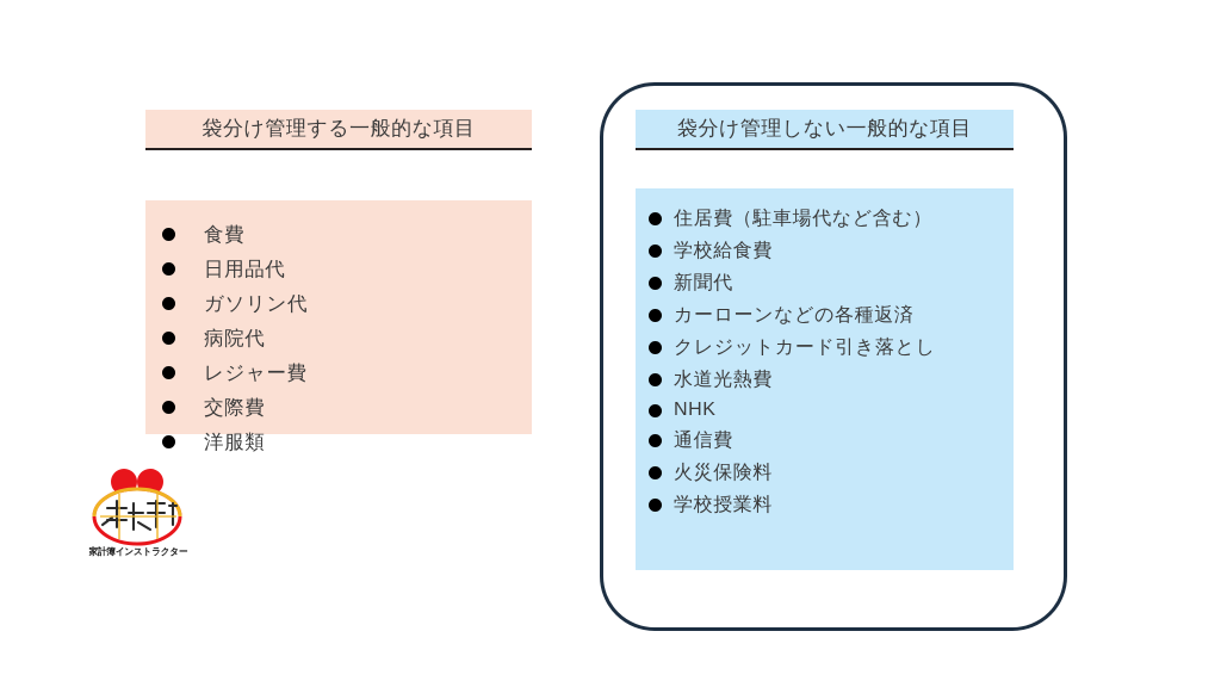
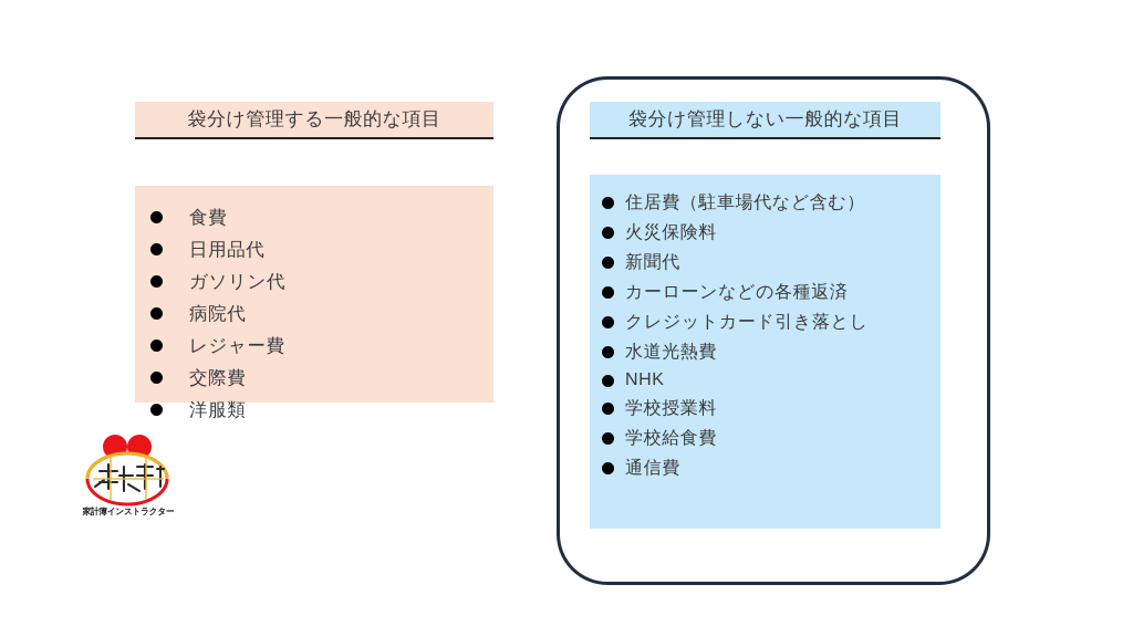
  袋分け管理する一般的な項目
  食費
  日用品代
  ガソリン代
  病院代
  レジャー費
  交際費
  洋服類
  袋分け管理しない一般的な項目
  住居費（駐車場代など含む）
- 学校給食費
+ 火災保険料
  新聞代
  カーローンなどの各種返済
  クレジットカード引き落とし
  水道光熱費
  NHK
- 通信費
+ 学校授業料
- 火災保険料
+ 学校給食費
- 学校授業料
+ 通信費
  家計簿インストラクター
